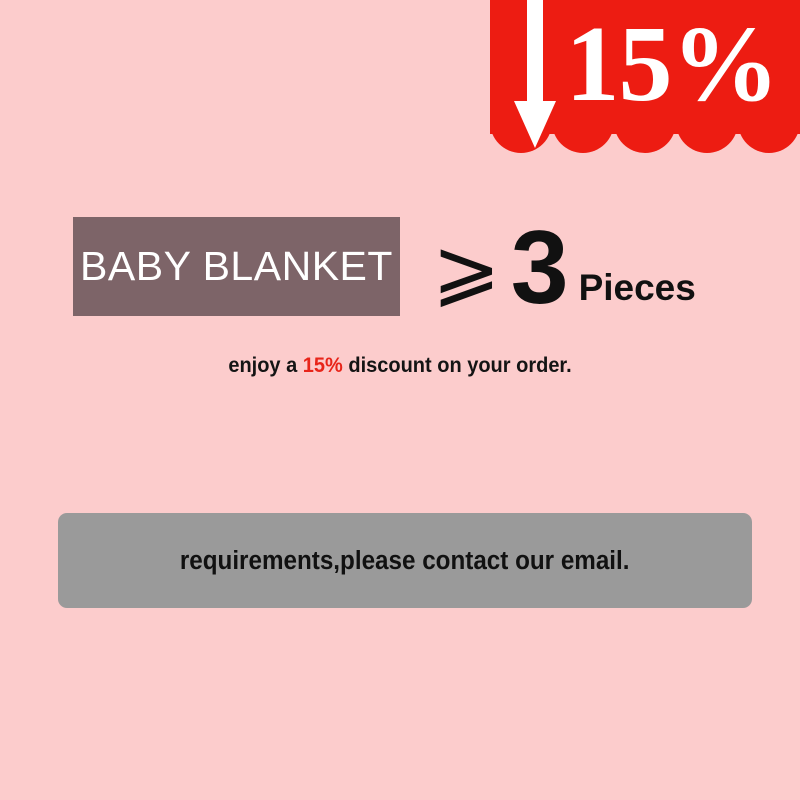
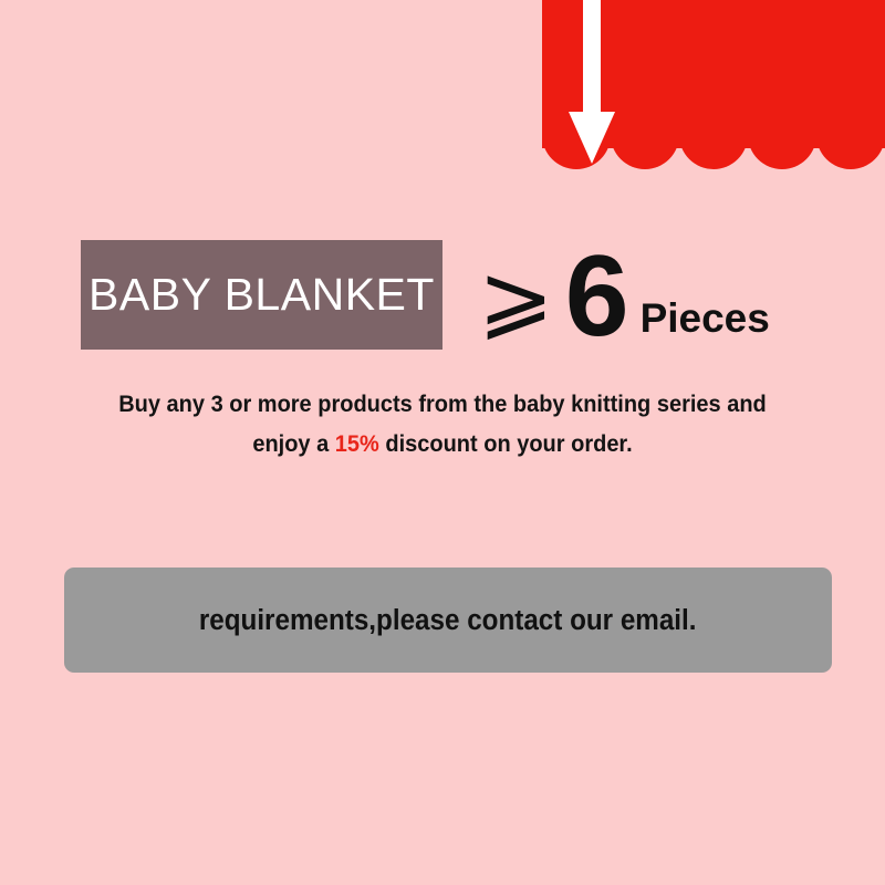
- 15%
  BABY BLANKET
  ⩾
- 3
+ 6
  Pieces
+ Buy any 3 or more products from the baby knitting series and
  enjoy a 15% discount on your order.
  requirements,please contact our email.
